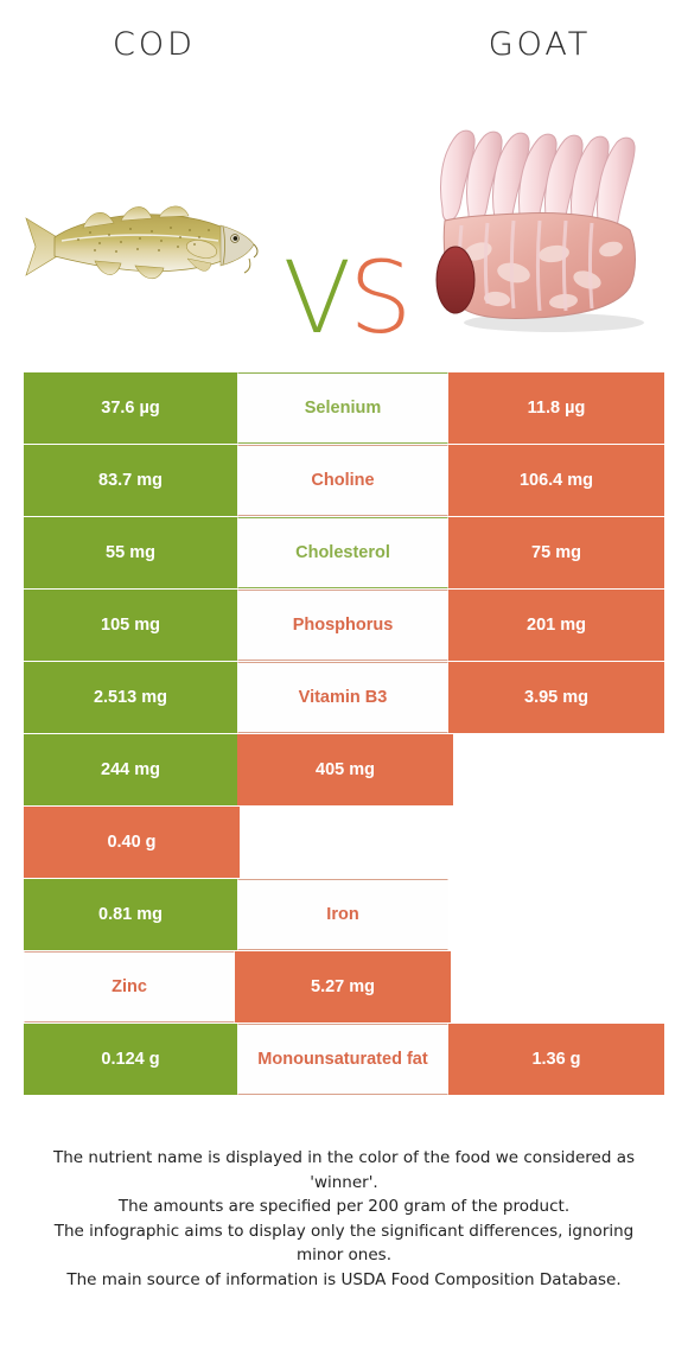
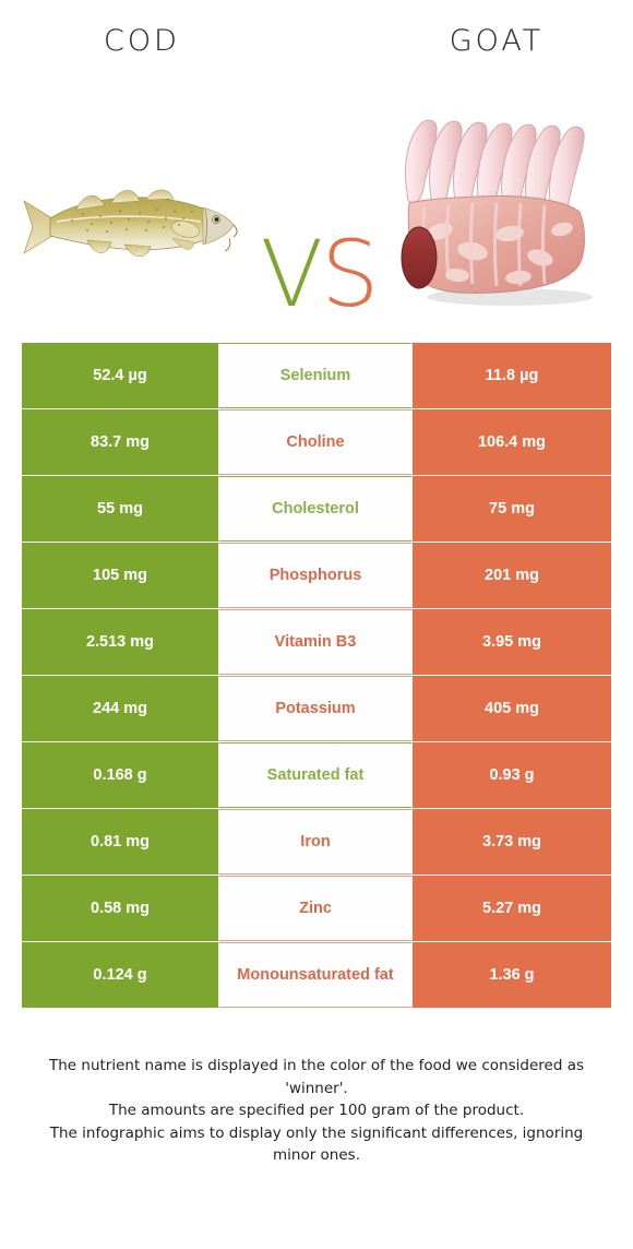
  COD
  GOAT
  VS
- 37.6 µg
+ 52.4 µg
  Selenium
  11.8 µg
  83.7 mg
  Choline
  106.4 mg
  55 mg
  Cholesterol
  75 mg
  105 mg
  Phosphorus
  201 mg
  2.513 mg
  Vitamin B3
  3.95 mg
  244 mg
+ Potassium
  405 mg
+ 0.168 g
+ Saturated fat
- 0.40 g
+ 0.93 g
  0.81 mg
  Iron
+ 3.73 mg
+ 0.58 mg
  Zinc
  5.27 mg
  0.124 g
  Monounsaturated fat
  1.36 g
  The nutrient name is displayed in the color of the food we considered as 'winner'.
- The amounts are specified per 200 gram of the product.
+ The amounts are specified per 100 gram of the product.
  The infographic aims to display only the significant differences, ignoring minor ones.
- The main source of information is USDA Food Composition Database.
